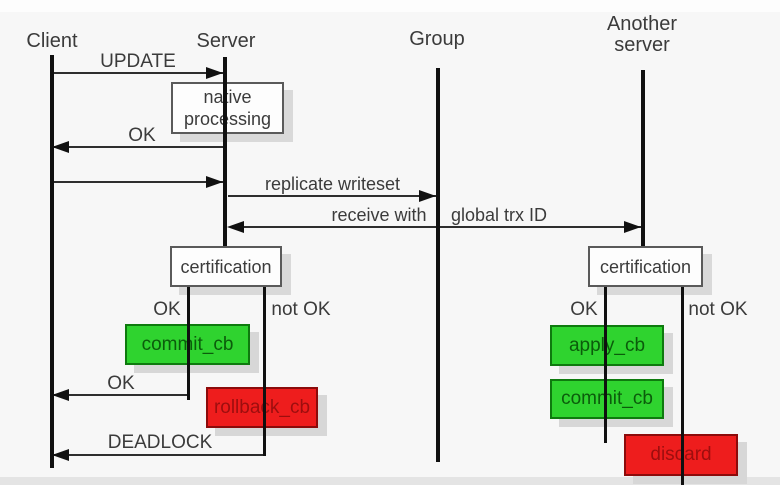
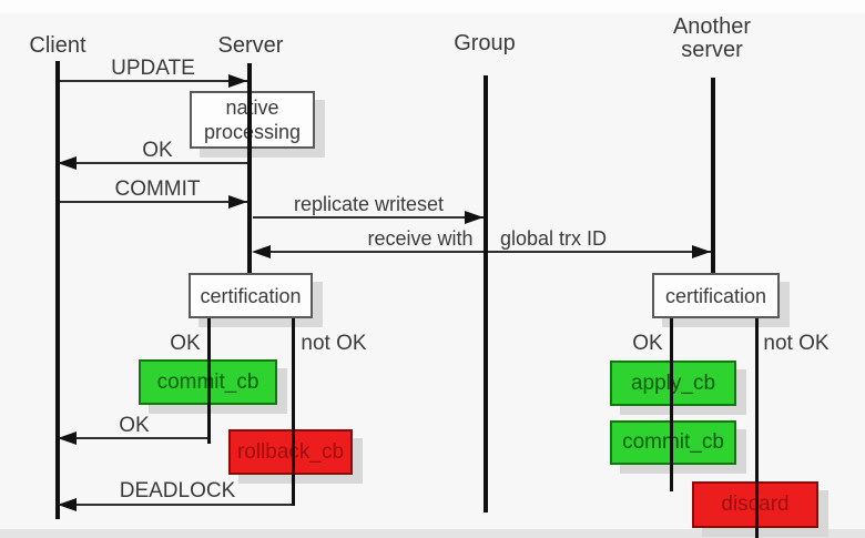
  Client
  Server
  Group
  Another
  server
  UPDATE
  OK
+ COMMIT
  replicate writeset
  receive with
  global trx ID
  naive procssing
  certification
  certification
  OK
  not OK
  OK
  not OK
  commit_cb
  rollbak_cb
  apply_cb
  comit_cb
  discard
  OK
  DEADLOCK
